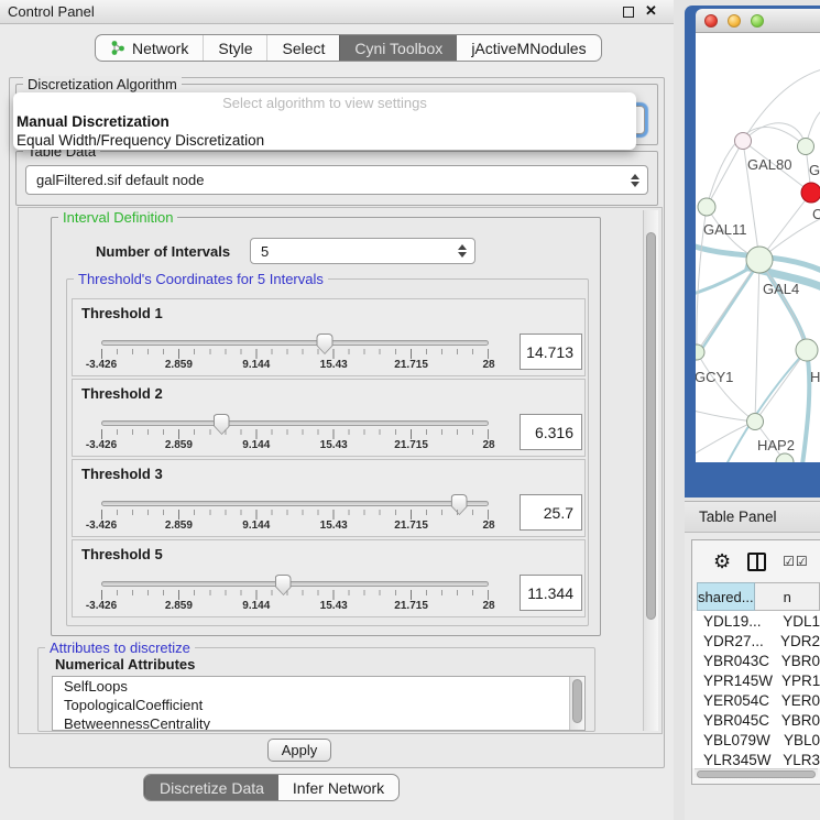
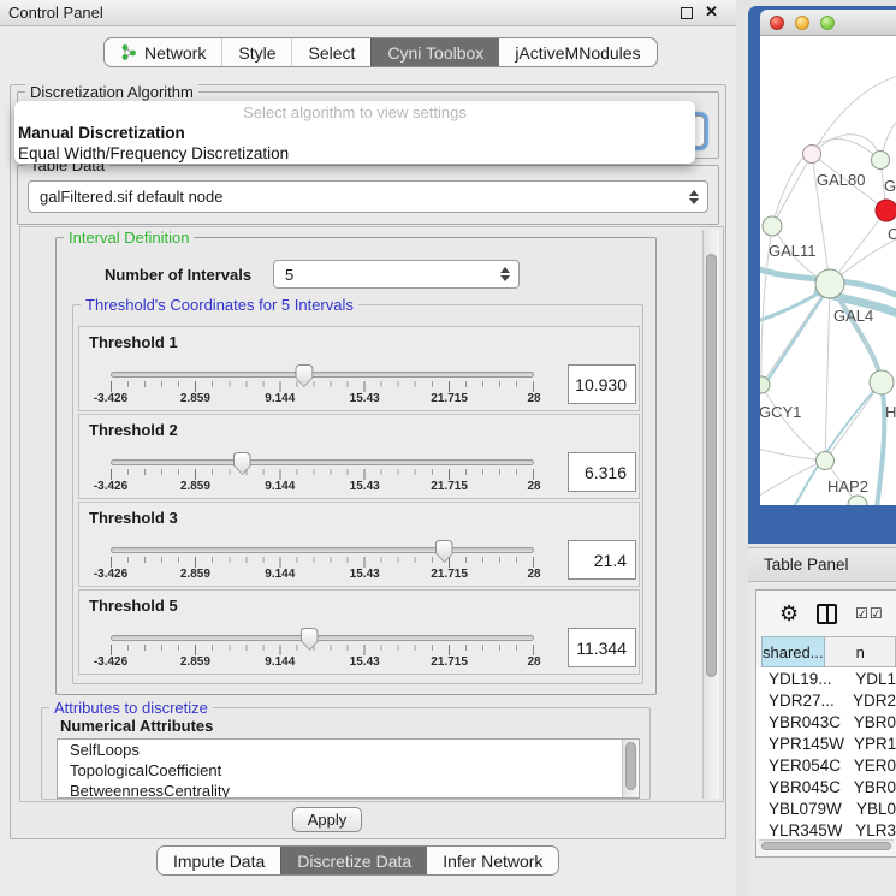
  Control Panel
  ✕
  Network
  Style
  Select
  Cyni Toolbox
  jActiveMNodules
  Discretization Algorithm
  Select algorithm to view settings
  Manual Discretization
  Equal Width/Frequency Discretization
  Table Data
  galFiltered.sif default node
  Interval Definition
  Number of Intervals
  5
  Threshold's Coordinates for 5 Intervals
  Threshold 1
  -3.426
  2.859
  9.144
  15.43
  21.715
  28
- 14.713
+ 10.930
  Threshold 2
  -3.426
  2.859
  9.144
  15.43
  21.715
  28
  6.316
  Threshold 3
  -3.426
  2.859
  9.144
  15.43
  21.715
  28
- 25.7
+ 21.4
  Threshold 5
  -3.426
  2.859
  9.144
  15.43
  21.715
  28
  11.344
  Attributes to discretize
  Numerical Attributes
  SelfLoops
  TopologicalCoefficient
  BetweennessCentrality
  Apply
+ Impute Data
  Discretize Data
  Infer Network
  GAL80
  GAL11
  GAL4
  GCY1
  H
  HAP2
  C
  Table Panel
  ⚙
  ☑☑
  shared...
  n
  YDL19...
  YDL1
  YDR27...
  YDR2
  YBR043C
  YBR0
  YPR145W
  YPR1
  YER054C
  YER0
  YBR045C
  YBR0
  YBL079W
  YBL0
  YLR345W
  YLR3
